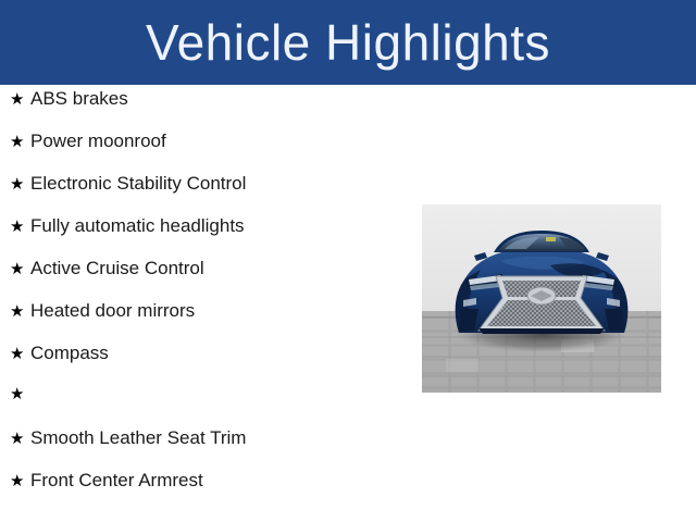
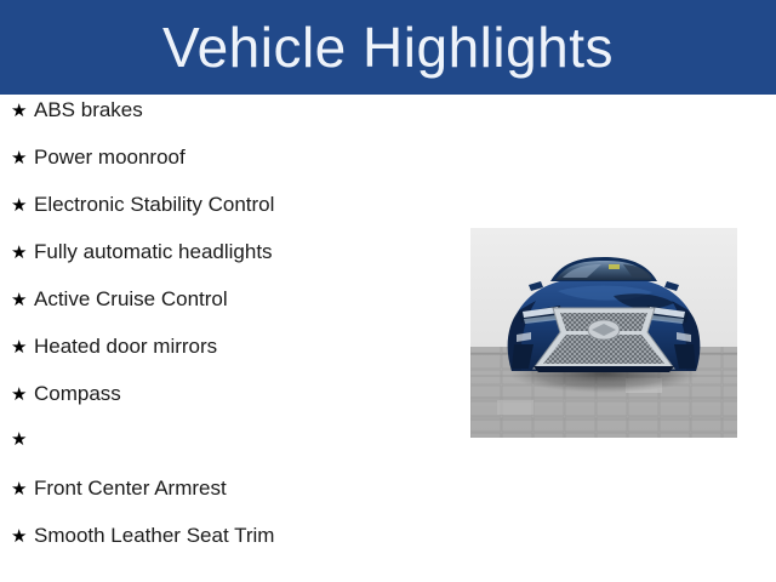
  Vehicle Highlights
  ★
  ABS brakes
  ★
  Power moonroof
  ★
  Electronic Stability Control
  ★
  Fully automatic headlights
  ★
  Active Cruise Control
  ★
  Heated door mirrors
  ★
  Compass
  ★
  ★
- Smooth Leather Seat Trim
+ Front Center Armrest
  ★
- Front Center Armrest
+ Smooth Leather Seat Trim
